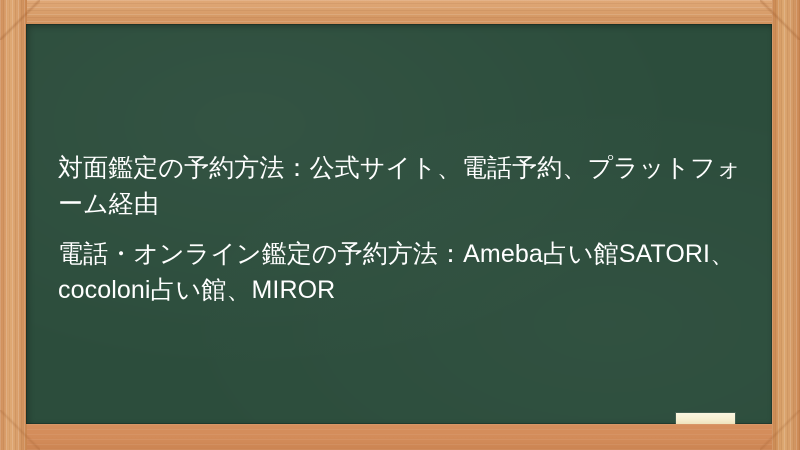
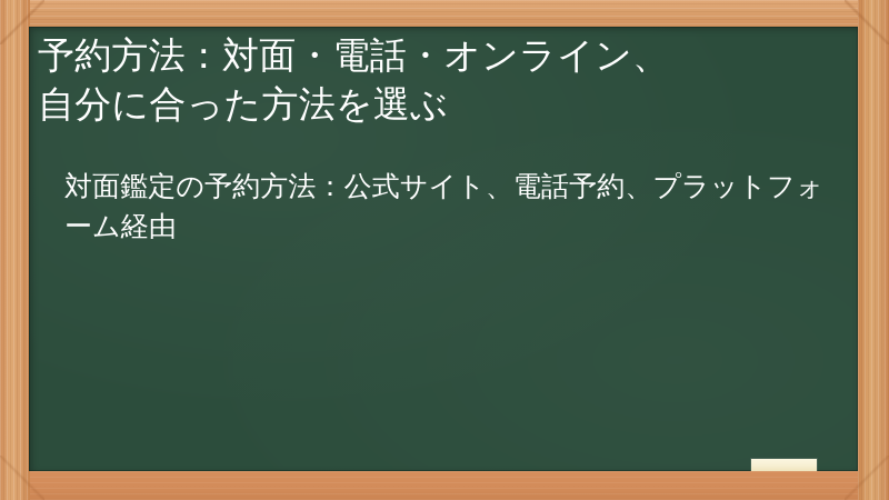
+ 予約方法：対面・電話・オンライン、
+ 自分に合った方法を選ぶ
  対面鑑定の予約方法：公式サイト、電話予約、プラットフォーム経由
- 電話・オンライン鑑定の予約方法：Ameba占い館SATORI、cocoloni占い館、MIROR
